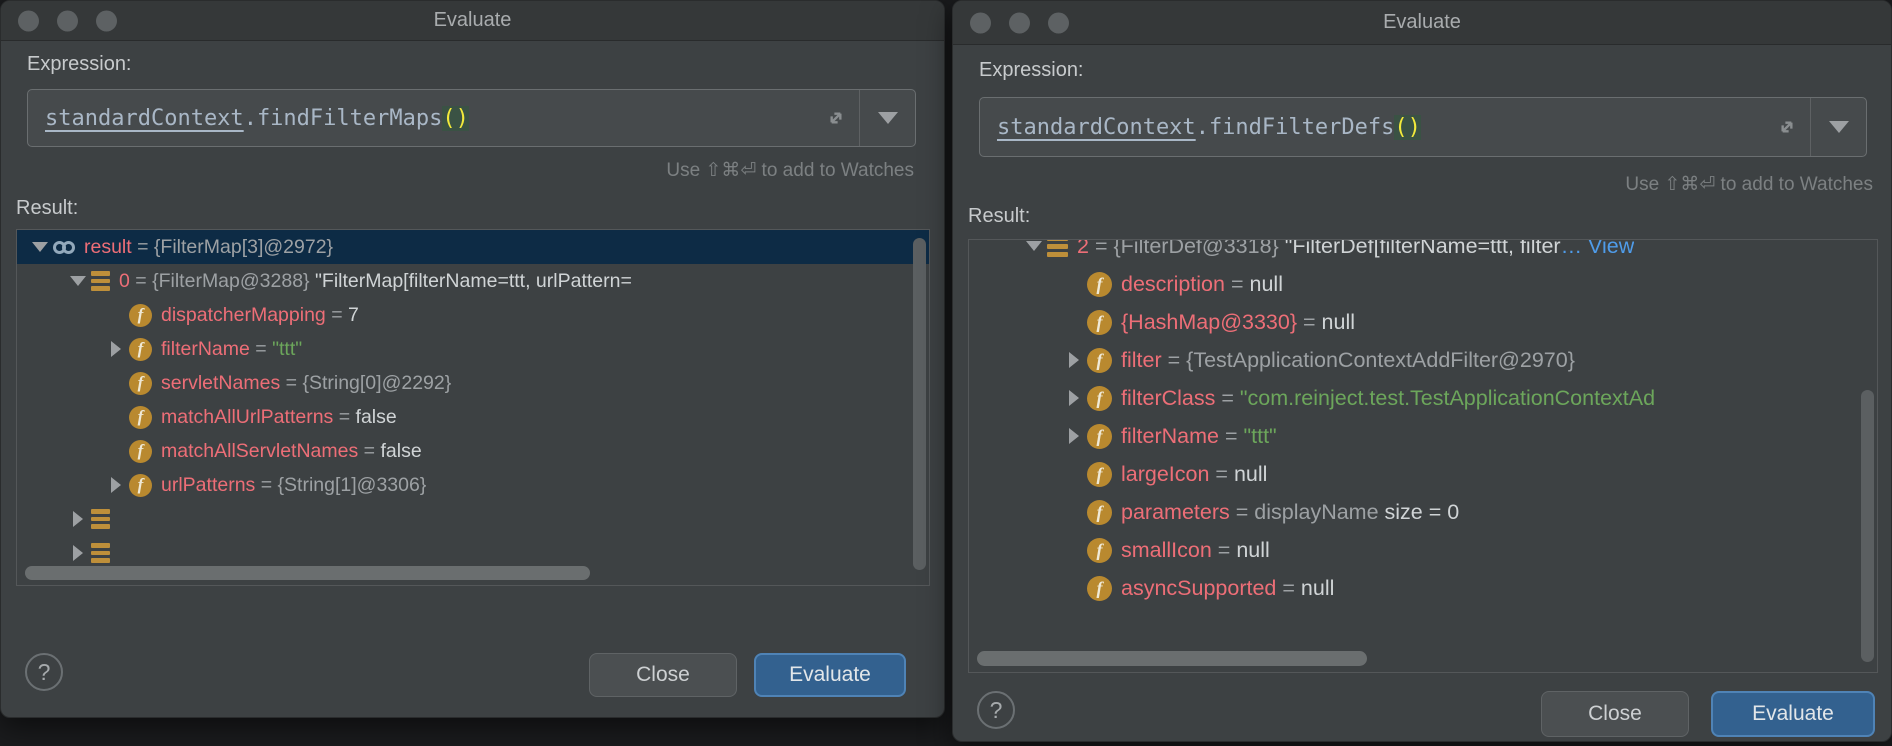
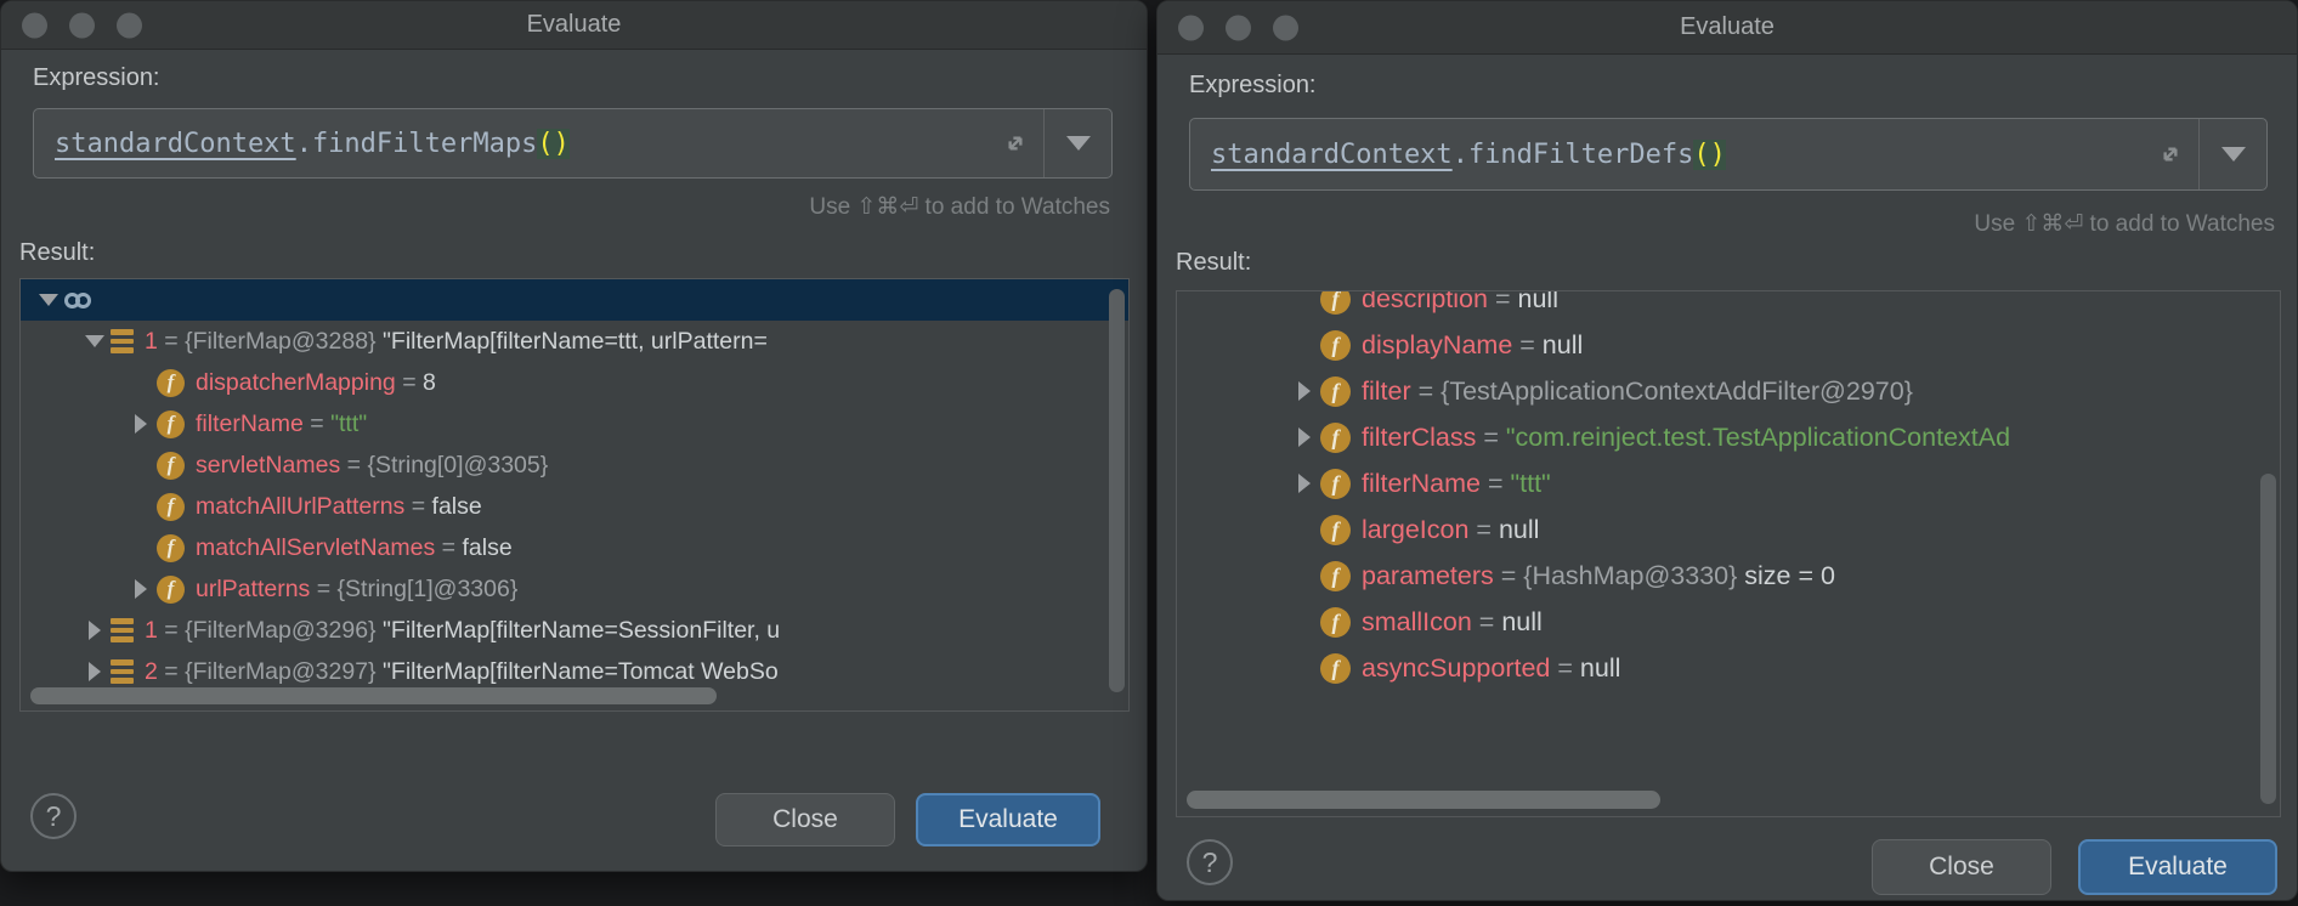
  Evaluate
  Expression:
  standardContext
  .
  findFilterMaps
  (
  )
  Use ⇧⌘⏎ to add to Watches
  Result:
- result = {FilterMap[3]@2972}
- 0 = {FilterMap@3288} "FilterMap[filterName=ttt, urlPattern=
+ 1 = {FilterMap@3288} "FilterMap[filterName=ttt, urlPattern=
  f
- dispatcherMapping = 7
+ dispatcherMapping = 8
  f
  filterName = "ttt"
  f
- servletNames = {String[0]@2292}
+ servletNames = {String[0]@3305}
  f
  matchAllUrlPatterns = false
  f
  matchAllServletNames = false
  f
  urlPatterns = {String[1]@3306}
+ 1 = {FilterMap@3296} "FilterMap[filterName=SessionFilter, u
+ 2 = {FilterMap@3297} "FilterMap[filterName=Tomcat WebSo
  ?
  Close
  Evaluate
  Evaluate
  Expression:
  standardContext
  .
  findFilterDefs
  (
  )
  Use ⇧⌘⏎ to add to Watches
  Result:
- 2 = {FilterDef@3318} "FilterDef[filterName=ttt, filter… View
  f
  description = null
  f
- {HashMap@3330} = null
+ displayName = null
  f
  filter = {TestApplicationContextAddFilter@2970}
  f
  filterClass = "com.reinject.test.TestApplicationContextAd
  f
  filterName = "ttt"
  f
  largeIcon = null
  f
- parameters = displayName size = 0
+ parameters = {HashMap@3330} size = 0
  f
  smallIcon = null
  f
  asyncSupported = null
  ?
  Close
  Evaluate
